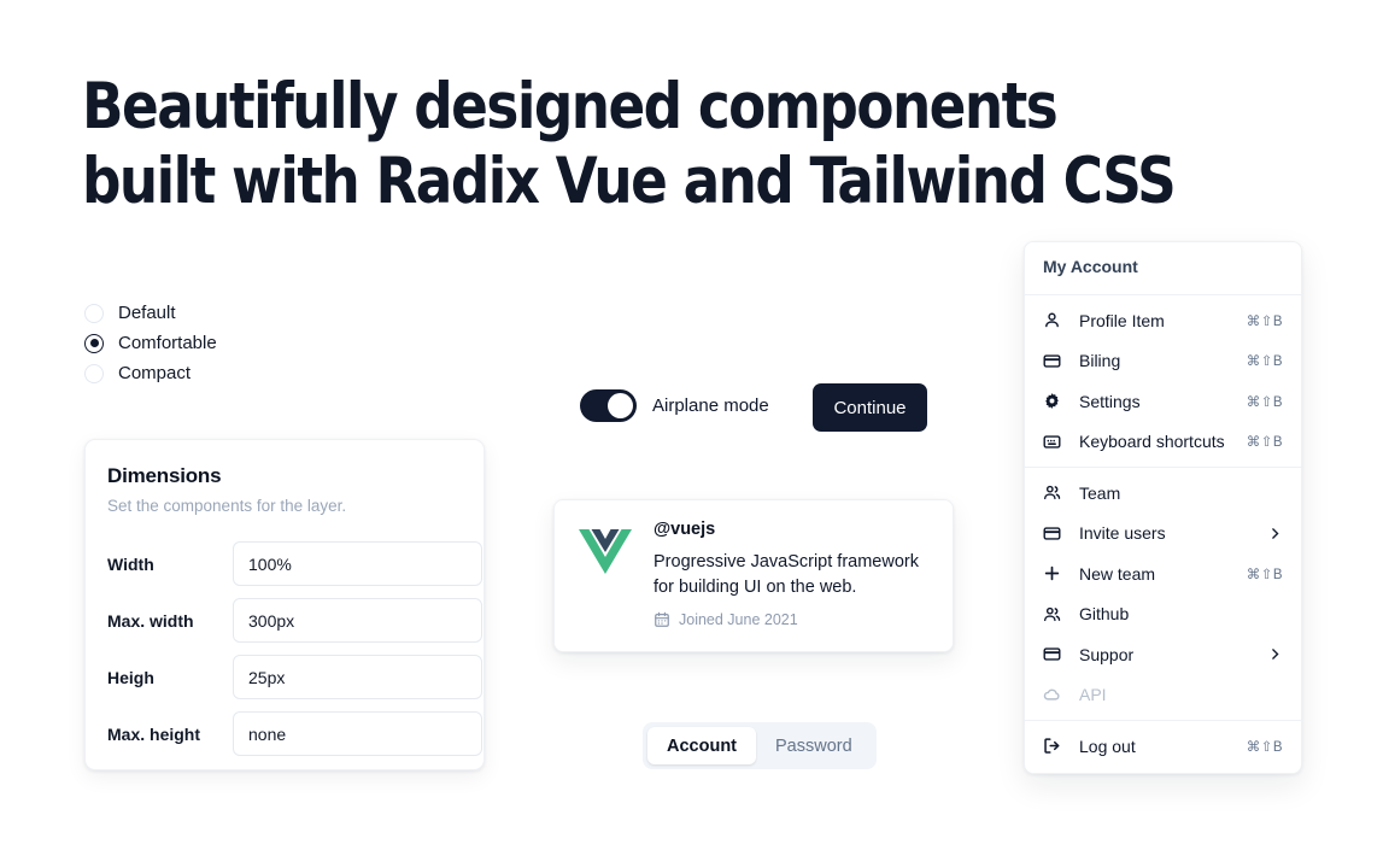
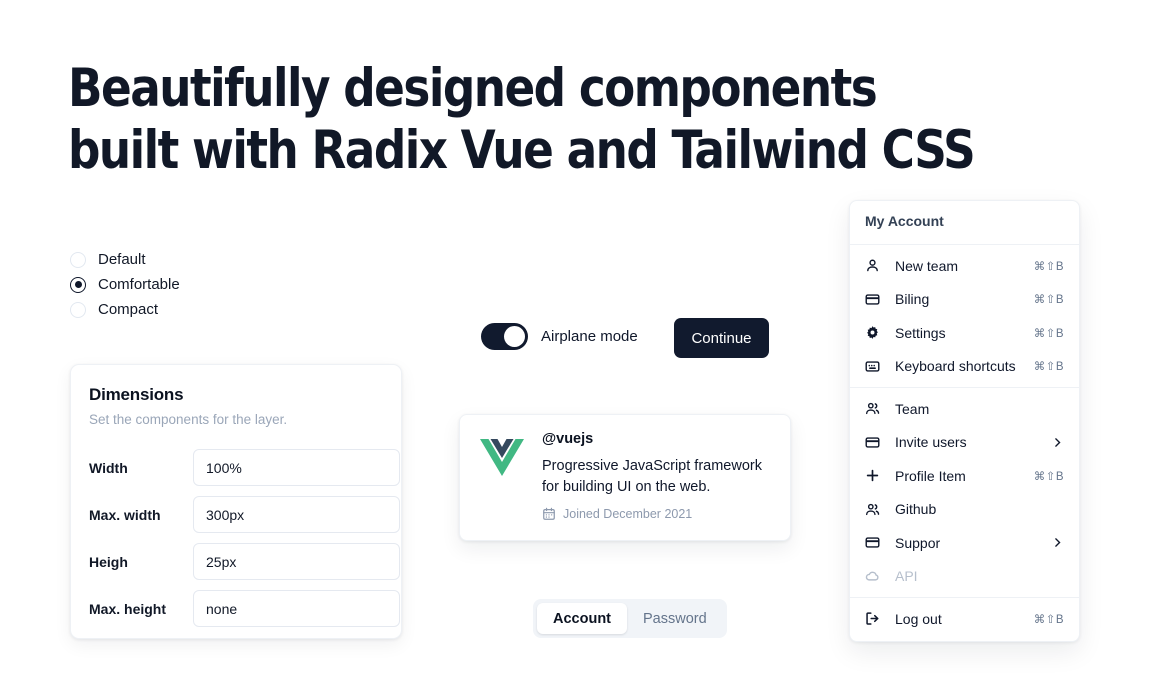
  Beautifully designed components
  built with Radix Vue and Tailwind CSS
  Default
  Comfortable
  Compact
  Dimensions
  Set the components for the layer.
  Width
  100%
  Max. width
  300px
  Heigh
  25px
  Max. height
  none
  Airplane mode
  Continue
  @vuejs
  Progressive JavaScript framework for building UI on the web.
- Joined June 2021
+ Joined December 2021
  Account
  Password
  My Account
- Profile Item
+ New team
  ⌘⇧B
  Biling
  ⌘⇧B
  Settings
  ⌘⇧B
  Keyboard shortcuts
  ⌘⇧B
  Team
  Invite users
- New team
+ Profile Item
  ⌘⇧B
  Github
  Suppor
  API
  Log out
  ⌘⇧B
